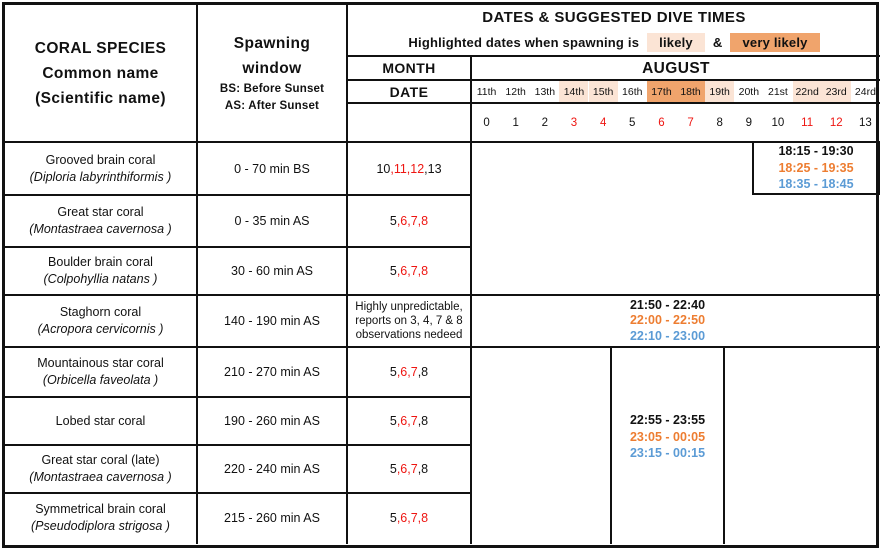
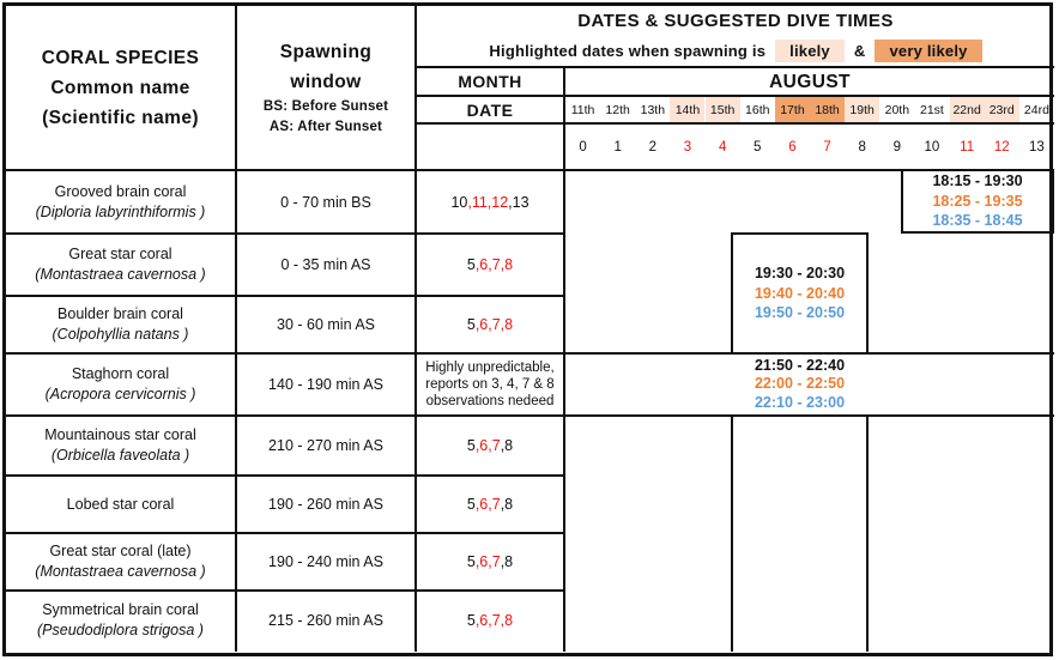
  CORAL SPECIES
  Common name
  (Scientific name)
  Spawning
  window
  BS: Before Sunset
  AS: After Sunset
  DATES & SUGGESTED DIVE TIMES
  Highlighted dates when spawning is
  likely
  &
  very likely
  MONTH
  DATE
  AUGUST
  11th
  12th
  13th
  14th
  15th
  16th
  17th
  18th
  19th
  20th
  21st
  22nd
  23rd
  24rd
  0
  1
  2
  3
  4
  5
  6
  7
  8
  9
  10
  11
  12
  13
  Grooved brain coral
  (Diploria labyrinthiformis )
  0 - 70 min BS
  10,11,12,13
  Great star coral
  (Montastraea cavernosa )
  0 - 35 min AS
  5,6,7,8
  Boulder brain coral
  (Colpohyllia natans )
  30 - 60 min AS
  5,6,7,8
  Staghorn coral
  (Acropora cervicornis )
  140 - 190 min AS
  Highly unpredictable,
  reports on 3, 4, 7 & 8
  observations nedeed
  Mountainous star coral
  (Orbicella faveolata )
  210 - 270 min AS
  5,6,7,8
  Lobed star coral
  190 - 260 min AS
  5,6,7,8
  Great star coral (late)
  (Montastraea cavernosa )
- 220 - 240 min AS
+ 190 - 240 min AS
  5,6,7,8
  Symmetrical brain coral
  (Pseudodiplora strigosa )
  215 - 260 min AS
  5,6,7,8
  18:15 - 19:30
  18:25 - 19:35
  18:35 - 18:45
+ 19:30 - 20:30
+ 19:40 - 20:40
+ 19:50 - 20:50
  21:50 - 22:40
  22:00 - 22:50
  22:10 - 23:00
- 22:55 - 23:55
- 23:05 - 00:05
- 23:15 - 00:15
